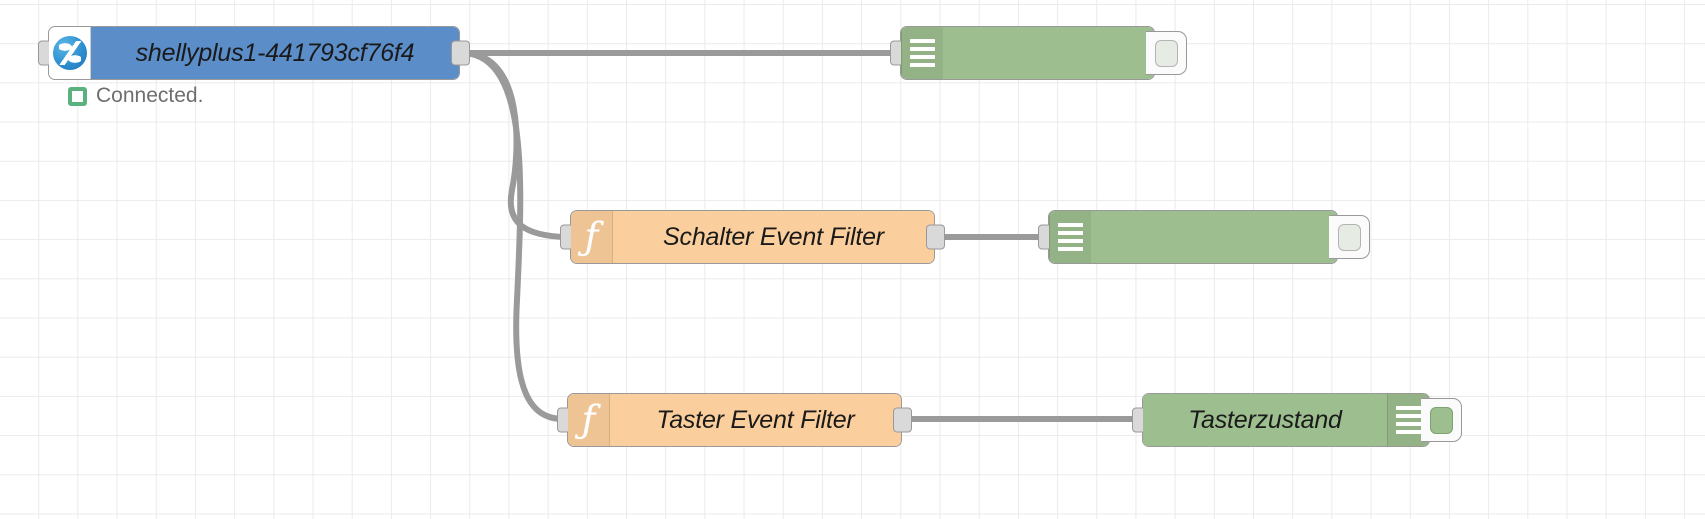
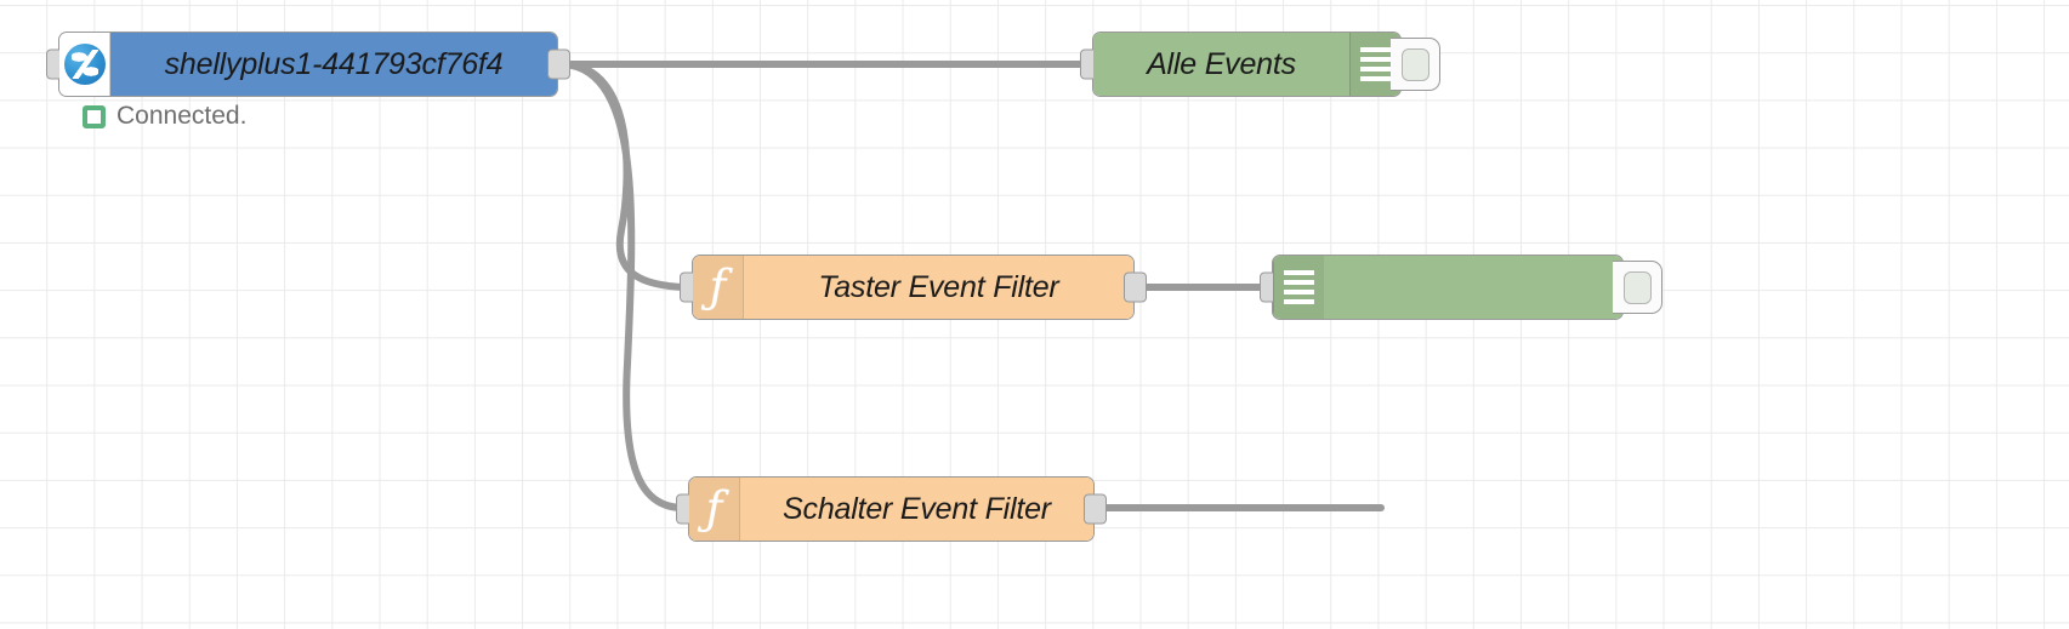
  shellyplus1-441793cf76f4
  Connected.
+ Alle Events
  ƒ
- Schalter Event Filter
+ Taster Event Filter
  ƒ
- Taster Event Filter
+ Schalter Event Filter
- Tasterzustand
